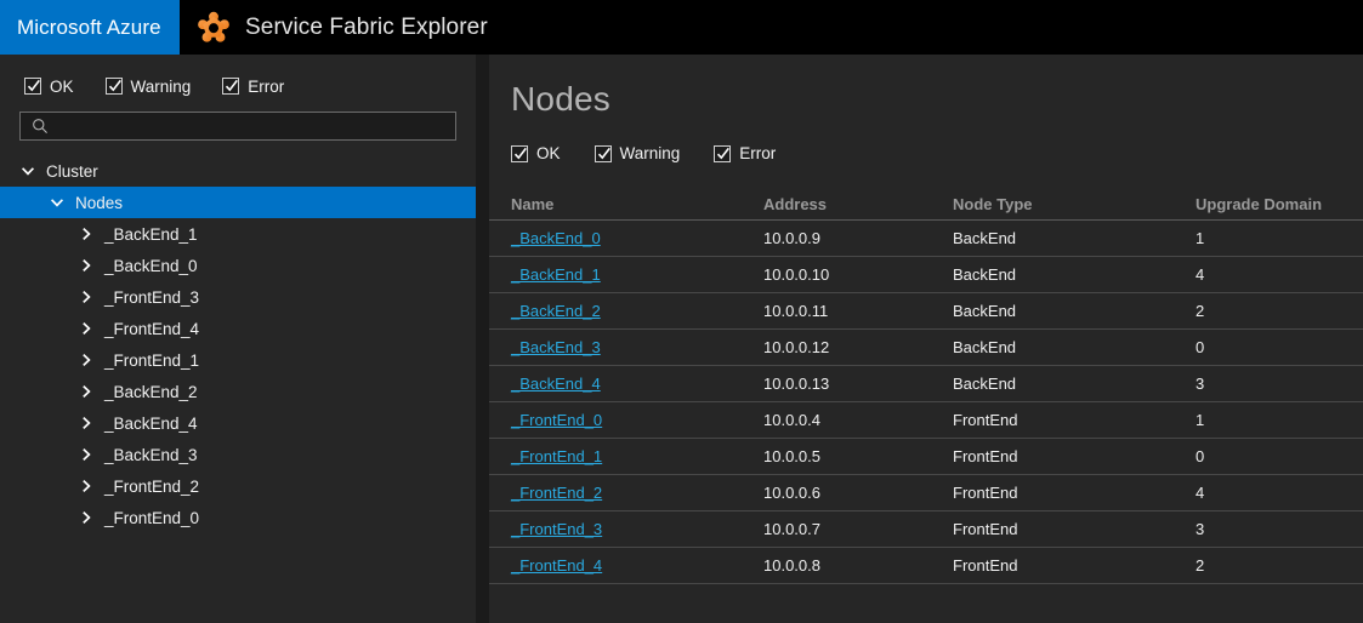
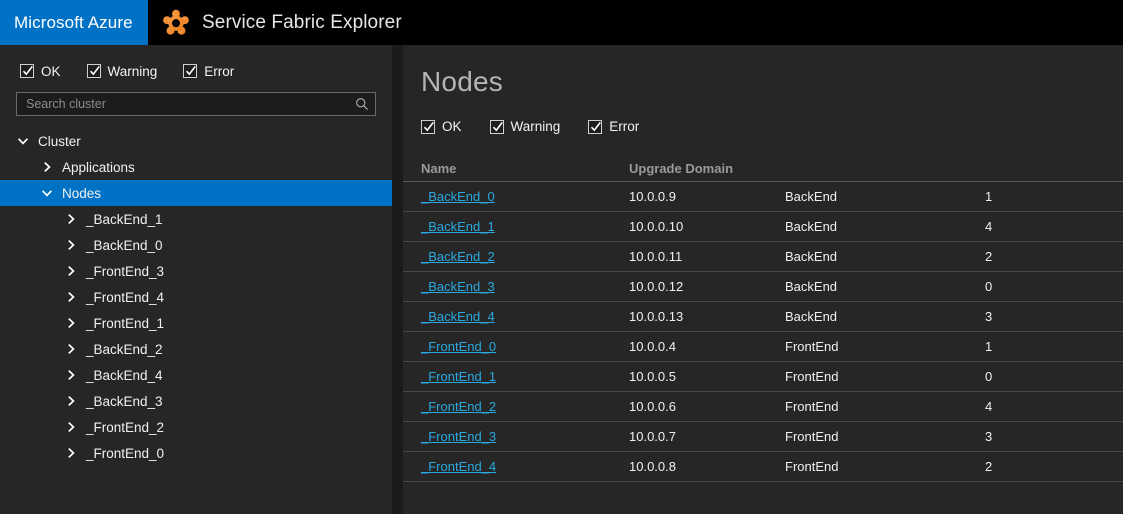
  Microsoft Azure
  Service Fabric Explorer
  OK
  Warning
  Error
+ Search cluster
  Cluster
+ Applications
  Nodes
  _BackEnd_1
  _BackEnd_0
  _FrontEnd_3
  _FrontEnd_4
  _FrontEnd_1
  _BackEnd_2
  _BackEnd_4
  _BackEnd_3
  _FrontEnd_2
  _FrontEnd_0
  Nodes
  OK
  Warning
  Error
  Name
- Address
- Node Type
  Upgrade Domain
  _BackEnd_0
  10.0.0.9
  BackEnd
  1
  _BackEnd_1
  10.0.0.10
  BackEnd
  4
  _BackEnd_2
  10.0.0.11
  BackEnd
  2
  _BackEnd_3
  10.0.0.12
  BackEnd
  0
  _BackEnd_4
  10.0.0.13
  BackEnd
  3
  _FrontEnd_0
  10.0.0.4
  FrontEnd
  1
  _FrontEnd_1
  10.0.0.5
  FrontEnd
  0
  _FrontEnd_2
  10.0.0.6
  FrontEnd
  4
  _FrontEnd_3
  10.0.0.7
  FrontEnd
  3
  _FrontEnd_4
  10.0.0.8
  FrontEnd
  2
